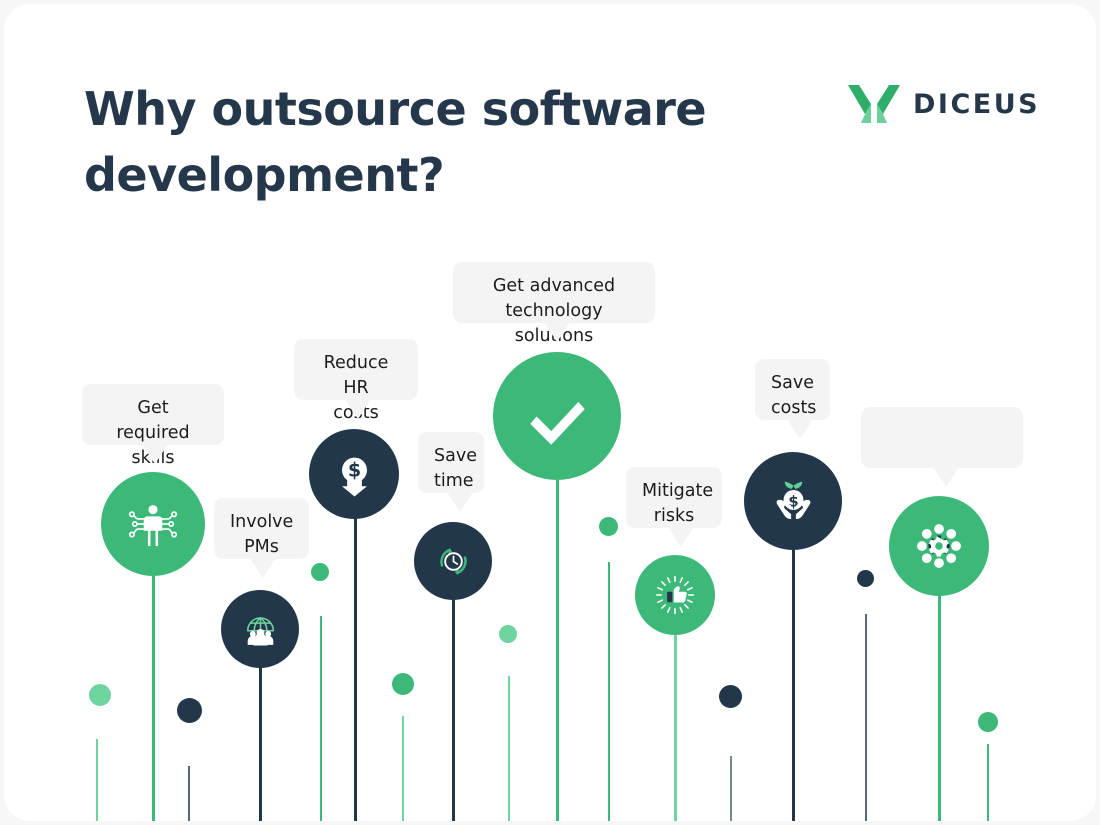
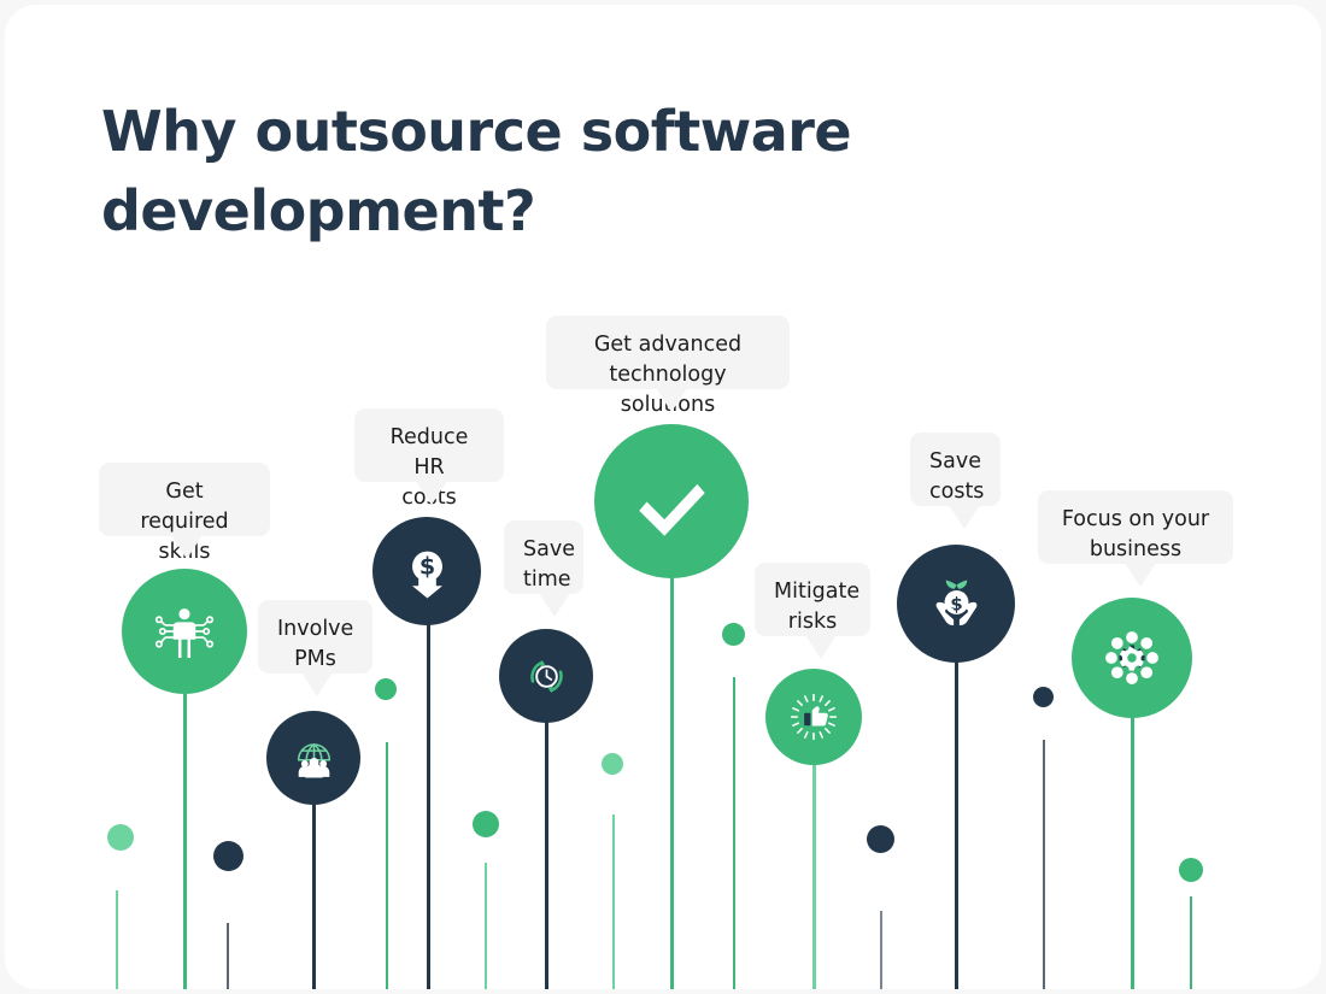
  $
  $
  Get required
  skills
  Involve
  PMs
  Reduce HR
  costs
  Save
  time
  Get advanced
  technology solutions
  Mitigate
  risks
  Save
  costs
+ Focus on your
+ business
  Why outsource software
  development?
- DICEUS
